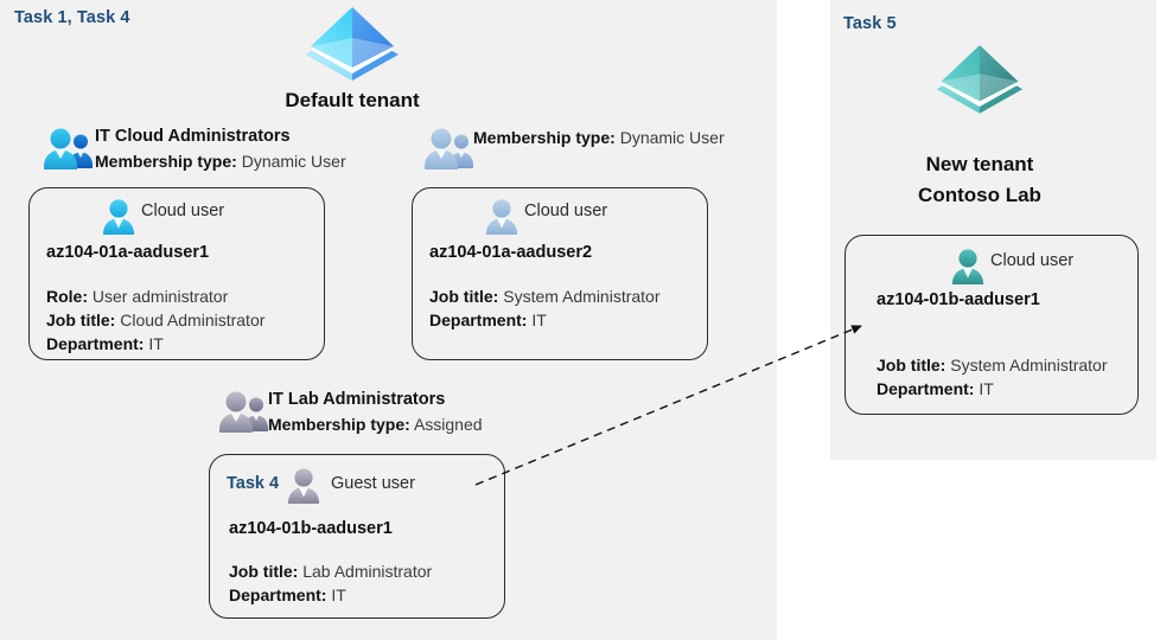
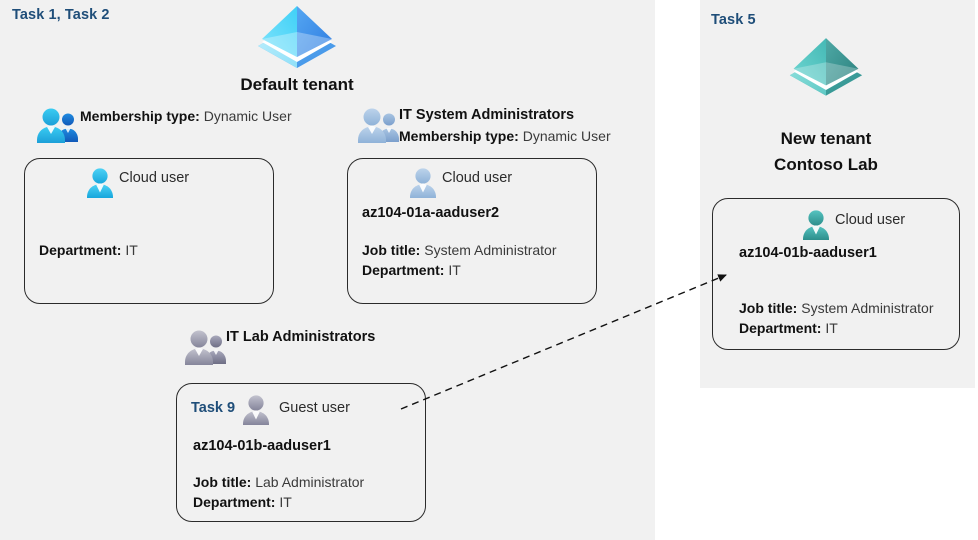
- Task 1, Task 4
+ Task 1, Task 2
  Default tenant
- IT Cloud Administrators
  Membership type: Dynamic User
  Cloud user
- az104-01a-aaduser1
- Role: User administrator
- Job title: Cloud Administrator
  Department: IT
+ IT System Administrators
  Membership type: Dynamic User
  Cloud user
  az104-01a-aaduser2
  Job title: System Administrator
  Department: IT
  IT Lab Administrators
- Membership type: Assigned
- Task 4
+ Task 9
  Guest user
  az104-01b-aaduser1
  Job title: Lab Administrator
  Department: IT
  Task 5
  New tenant
  Contoso Lab
  Cloud user
  az104-01b-aaduser1
  Job title: System Administrator
  Department: IT
